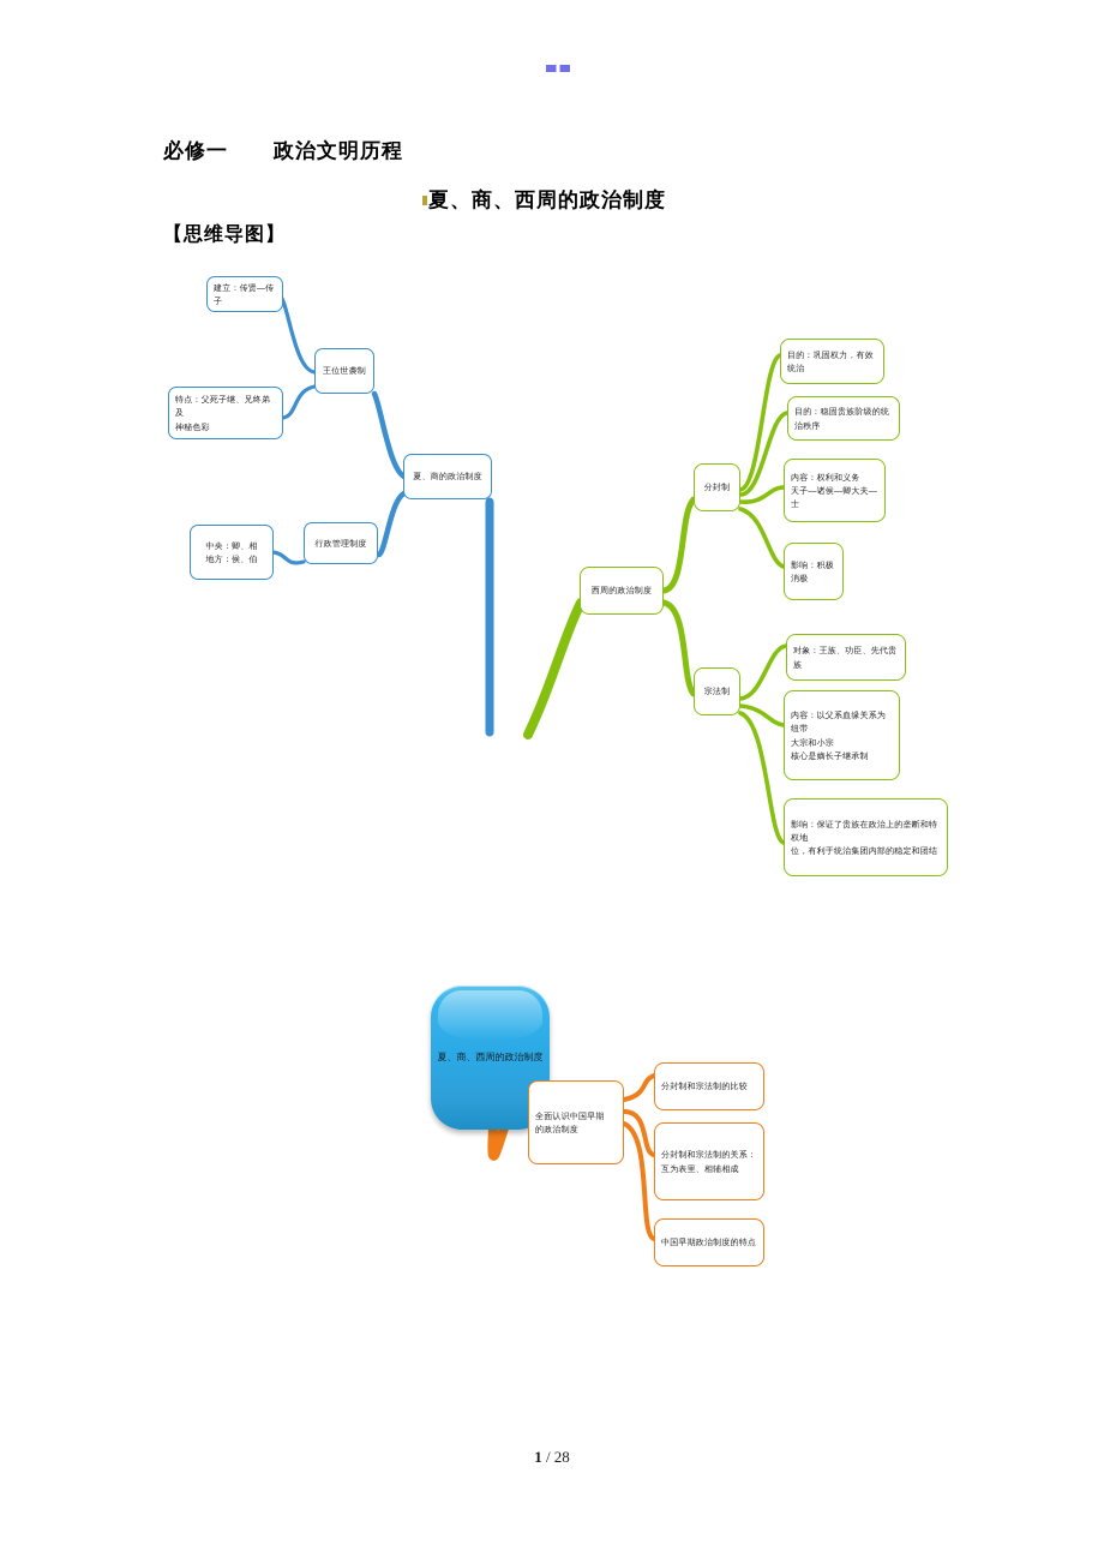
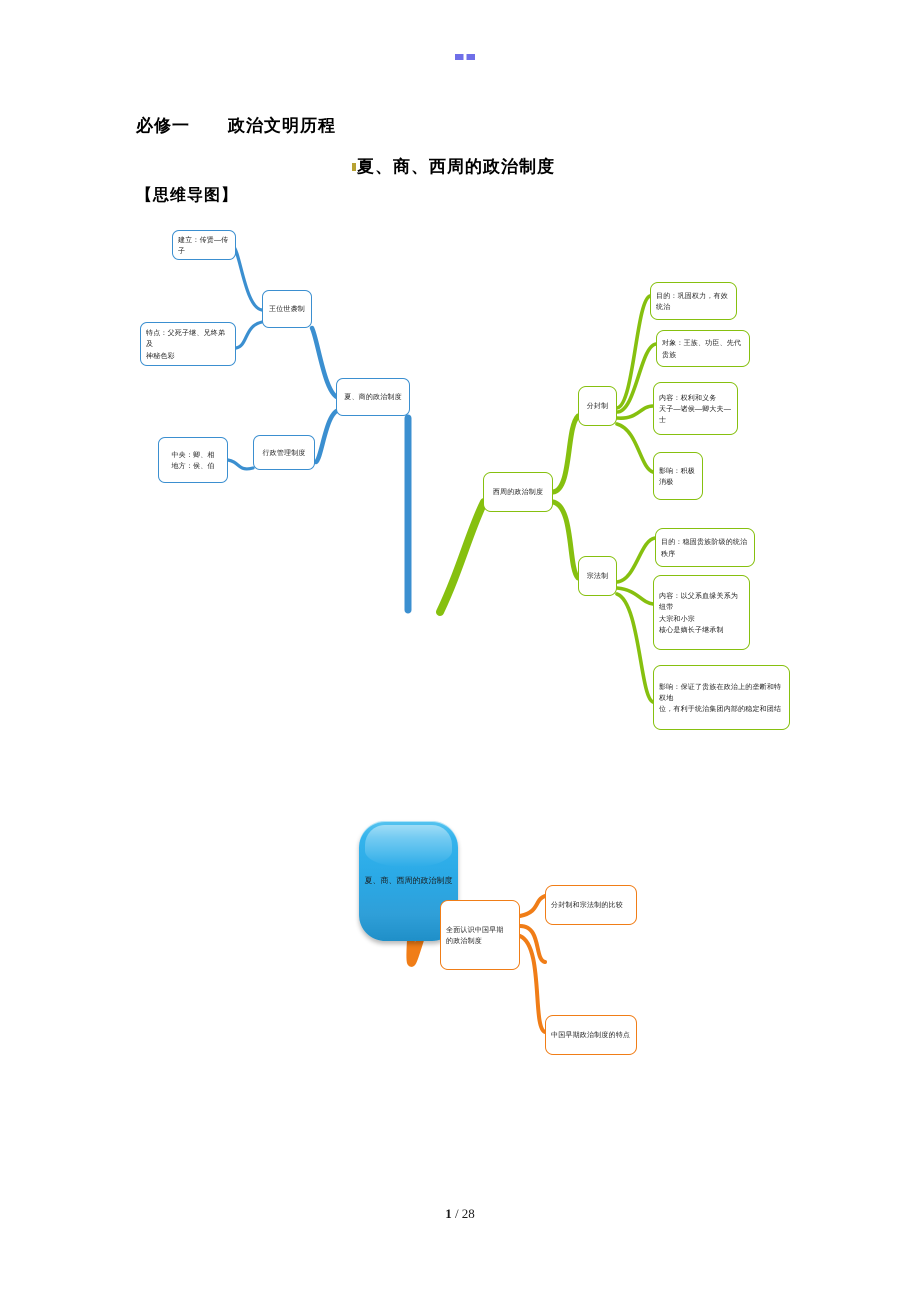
  必修一 政治文明历程
  夏、商、西周的政治制度
  【思维导图】
  夏、商、西周的政治制度
  夏、商的政治制度
  王位世袭制
  建立：传贤—传子
  特点：父死子继、兄终弟及
  神秘色彩
  行政管理制度
  中央：卿、相
  地方：侯、伯
  西周的政治制度
  分封制
  目的：巩固权力，有效统治
- 目的：稳固贵族阶级的统治秩序
+ 对象：王族、功臣、先代贵族
  内容：权利和义务
  天子—诸侯—卿大夫—士
  影响：积极
  消极
  宗法制
- 对象：王族、功臣、先代贵族
+ 目的：稳固贵族阶级的统治秩序
  内容：以父系血缘关系为纽带
  大宗和小宗
  核心是嫡长子继承制
  影响：保证了贵族在政治上的垄断和特权地
  位，有利于统治集团内部的稳定和团结
  全面认识中国早期
  的政治制度
  分封制和宗法制的比较
- 分封制和宗法制的关系：
- 互为表里、相辅相成
  中国早期政治制度的特点
  1 / 28
